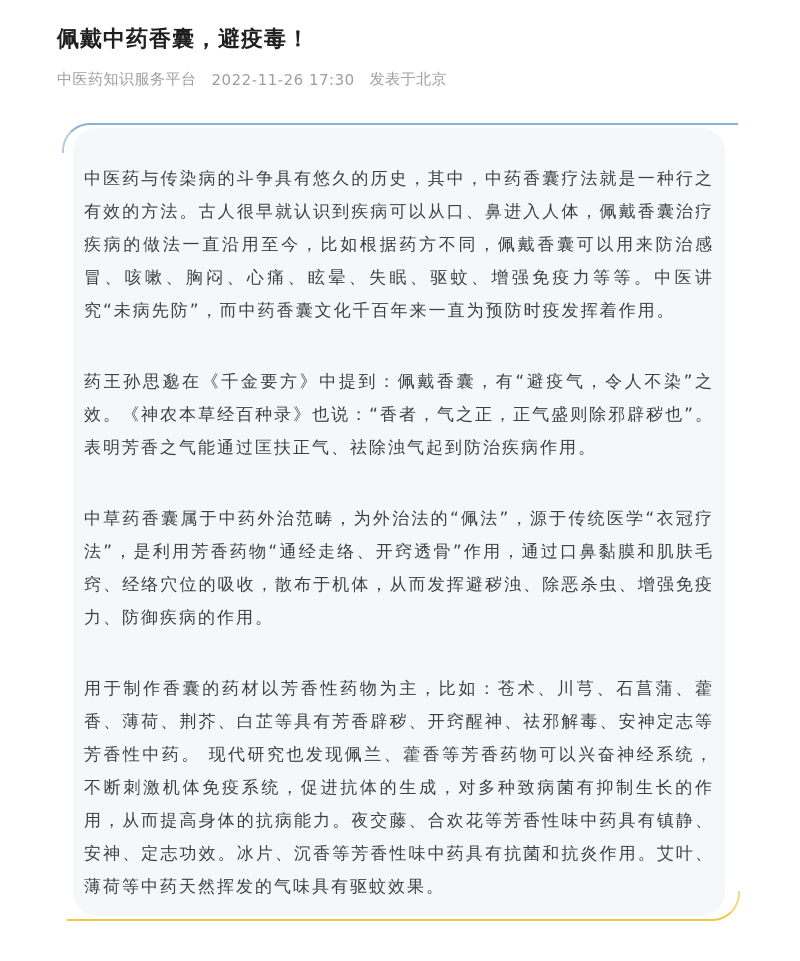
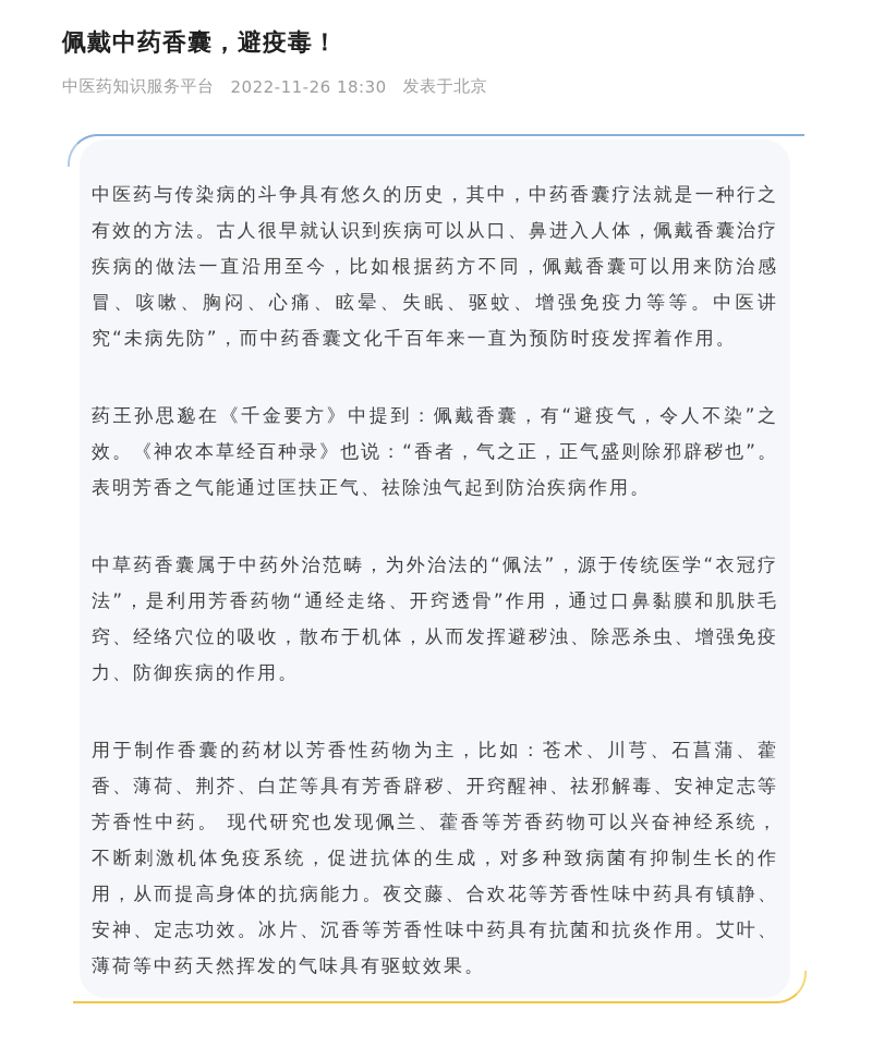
  佩戴中药香囊，避疫毒！
  中医药知识服务平台
- 2022-11-26 17:30
+ 2022-11-26 18:30
  发表于北京
  中医药与传染病的斗争具有悠久的历史，其中，中药香囊疗法就是一种行之有效的方法。古人很早就认识到疾病可以从口、鼻进入人体，佩戴香囊治疗疾病的做法一直沿用至今，比如根据药方不同，佩戴香囊可以用来防治感冒、咳嗽、胸闷、心痛、眩晕、失眠、驱蚊、增强免疫力等等。中医讲究“未病先防”，而中药香囊文化千百年来一直为预防时疫发挥着作用。
  药王孙思邈在《千金要方》中提到：佩戴香囊，有“避疫气，令人不染”之效。《神农本草经百种录》也说：“香者，气之正，正气盛则除邪辟秽也”。表明芳香之气能通过匡扶正气、祛除浊气起到防治疾病作用。
  中草药香囊属于中药外治范畴，为外治法的“佩法”，源于传统医学“衣冠疗法”，是利用芳香药物“通经走络、开窍透骨”作用，通过口鼻黏膜和肌肤毛窍、经络穴位的吸收，散布于机体，从而发挥避秽浊、除恶杀虫、增强免疫力、防御疾病的作用。
  用于制作香囊的药材以芳香性药物为主，比如：苍术、川芎、石菖蒲、藿香、薄荷、荆芥、白芷等具有芳香辟秽、开窍醒神、祛邪解毒、安神定志等芳香性中药。 现代研究也发现佩兰、藿香等芳香药物可以兴奋神经系统，不断刺激机体免疫系统，促进抗体的生成，对多种致病菌有抑制生长的作用，从而提高身体的抗病能力。夜交藤、合欢花等芳香性味中药具有镇静、安神、定志功效。冰片、沉香等芳香性味中药具有抗菌和抗炎作用。艾叶、薄荷等中药天然挥发的气味具有驱蚊效果。
